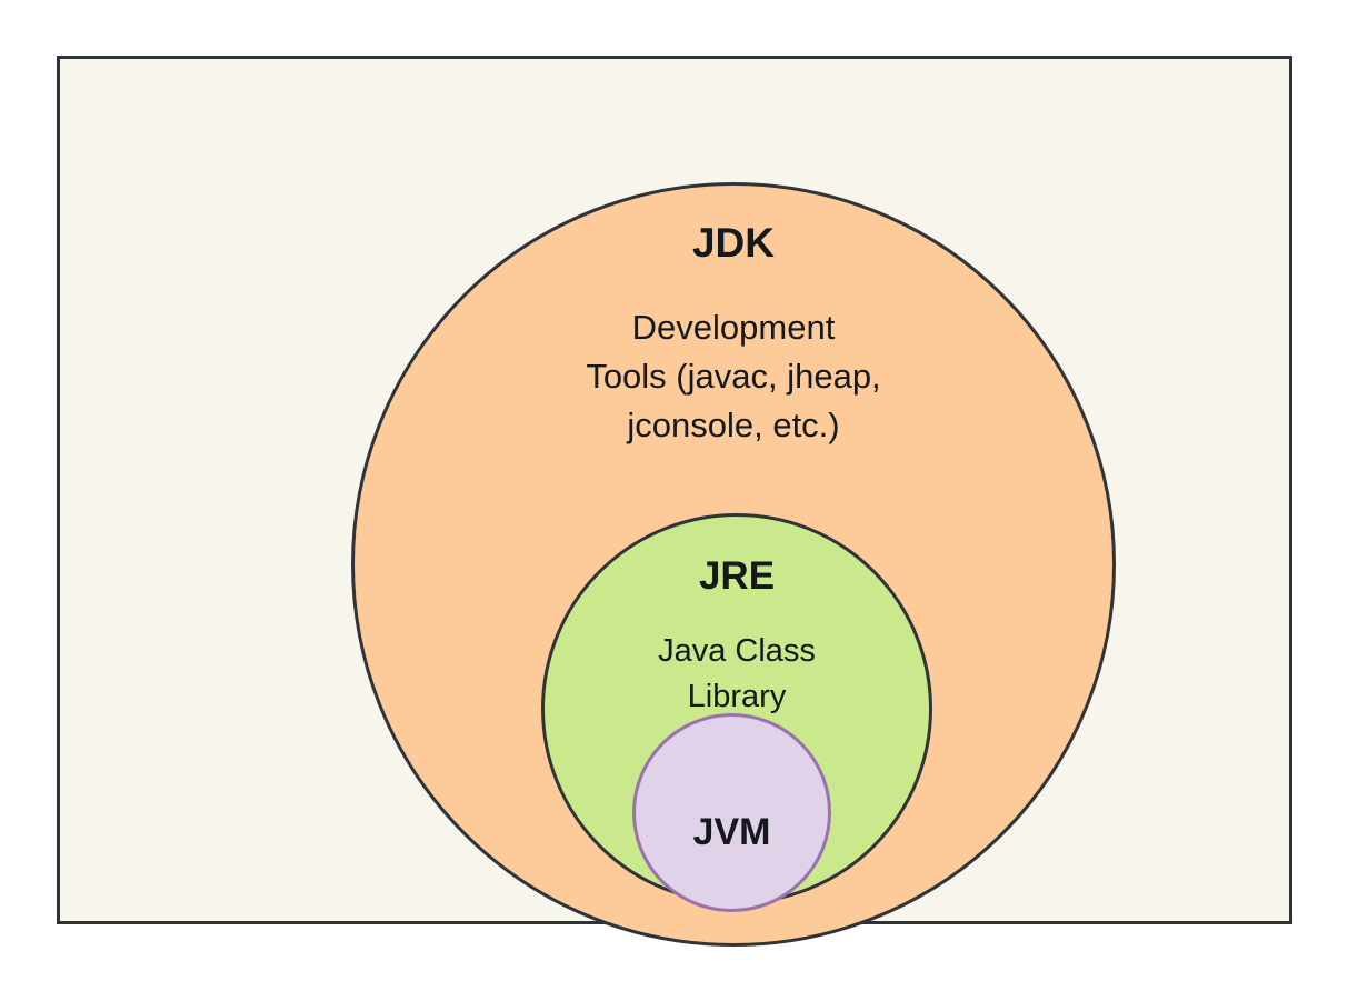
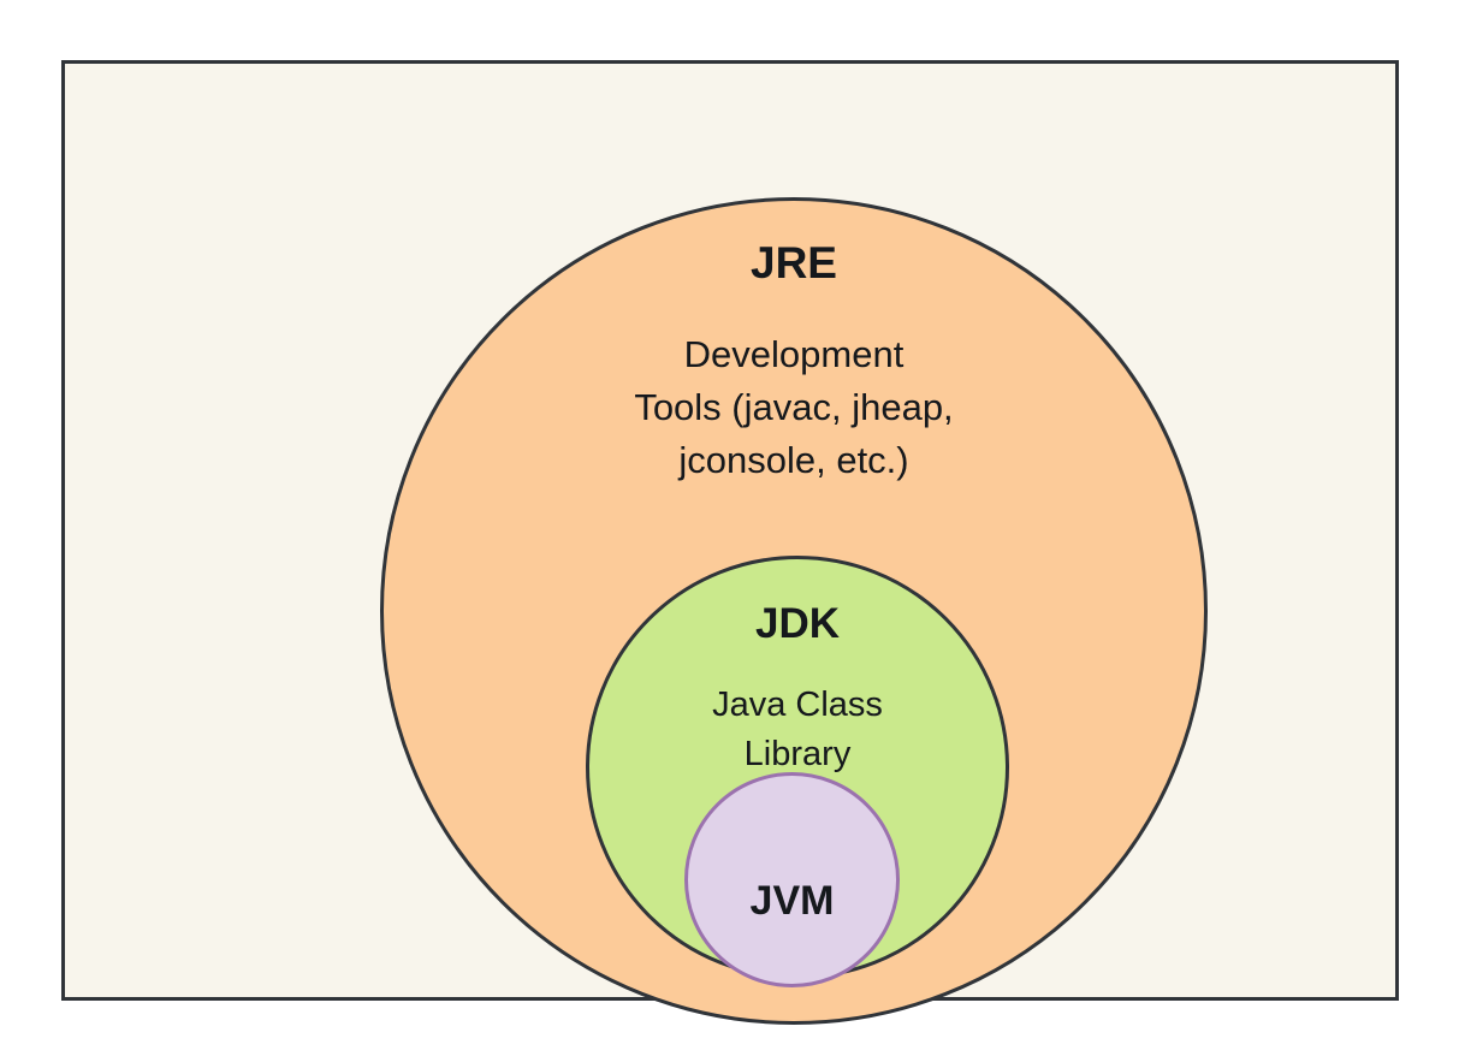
- JDK
+ JRE
  Development
  Tools (javac, jheap,
  jconsole, etc.)
- JRE
+ JDK
  Java Class
  Library
  JVM
